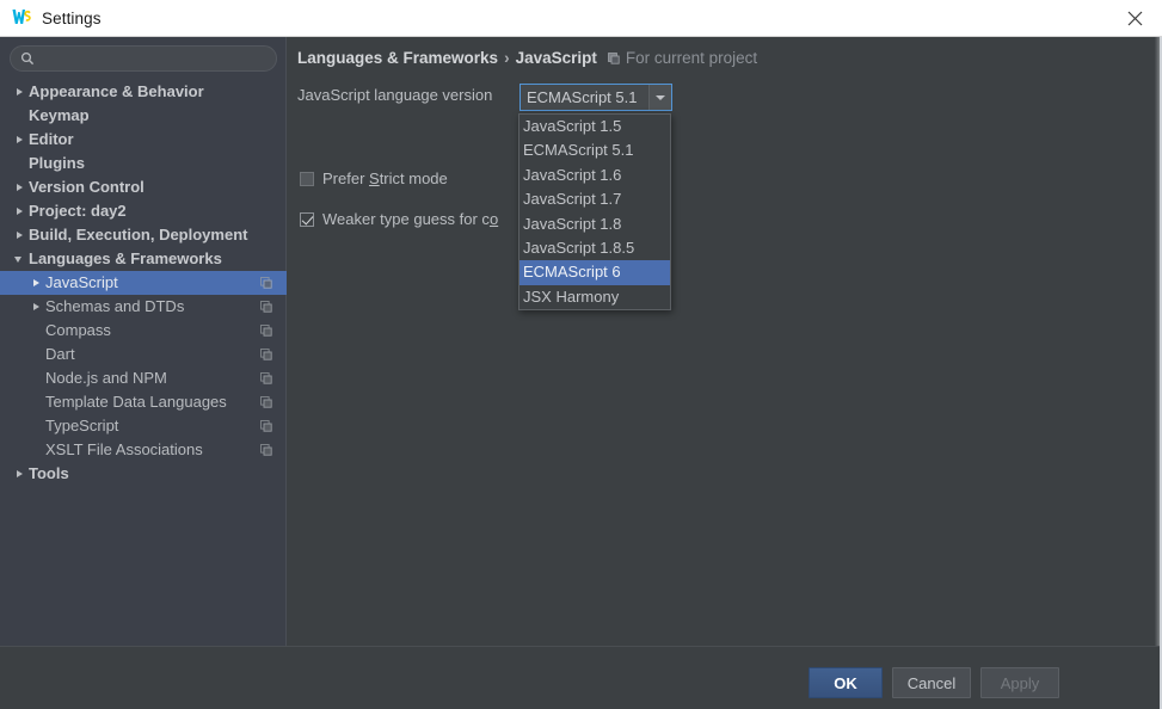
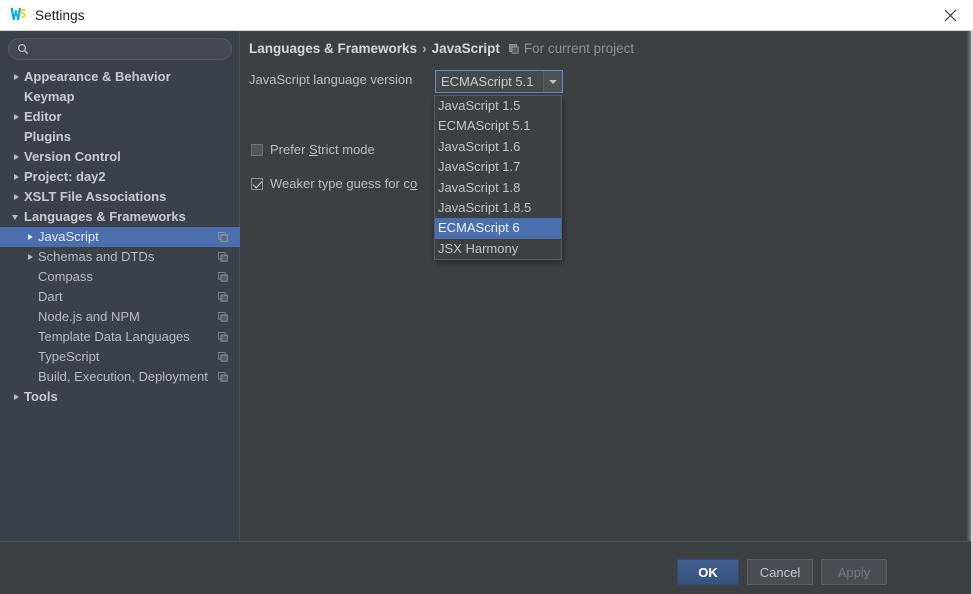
  Settings
  Appearance & Behavior
  Keymap
  Editor
  Plugins
  Version Control
  Project: day2
- Build, Execution, Deployment
+ XSLT File Associations
  Languages & Frameworks
  JavaScript
  Schemas and DTDs
  Compass
  Dart
  Node.js and NPM
  Template Data Languages
  TypeScript
- XSLT File Associations
+ Build, Execution, Deployment
  Tools
  Languages & Frameworks
  ›
  JavaScript
  For current project
  JavaScript language version
  ECMAScript 5.1
  Prefer Strict mode
  Weaker type guess for co
  JavaScript 1.5
  ECMAScript 5.1
  JavaScript 1.6
  JavaScript 1.7
  JavaScript 1.8
  JavaScript 1.8.5
  ECMAScript 6
  JSX Harmony
  OK
  Cancel
  Apply
